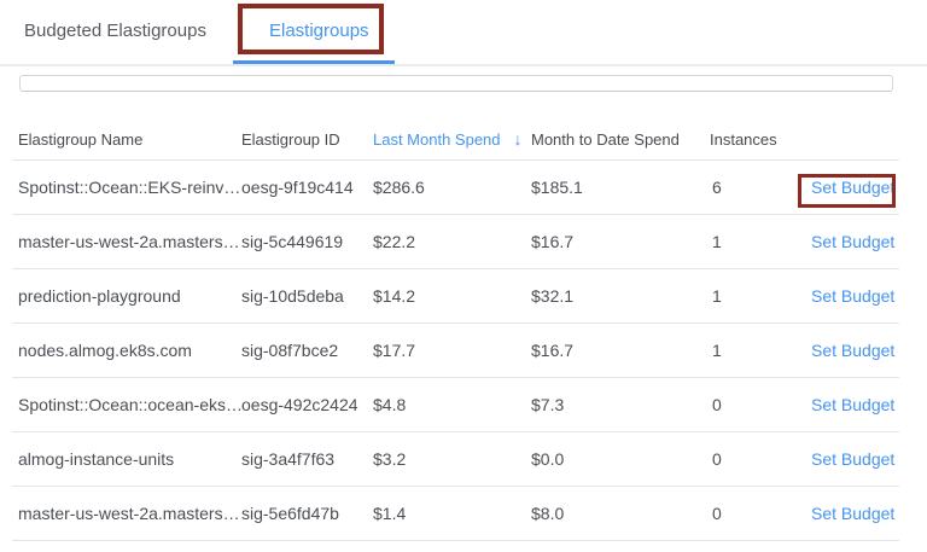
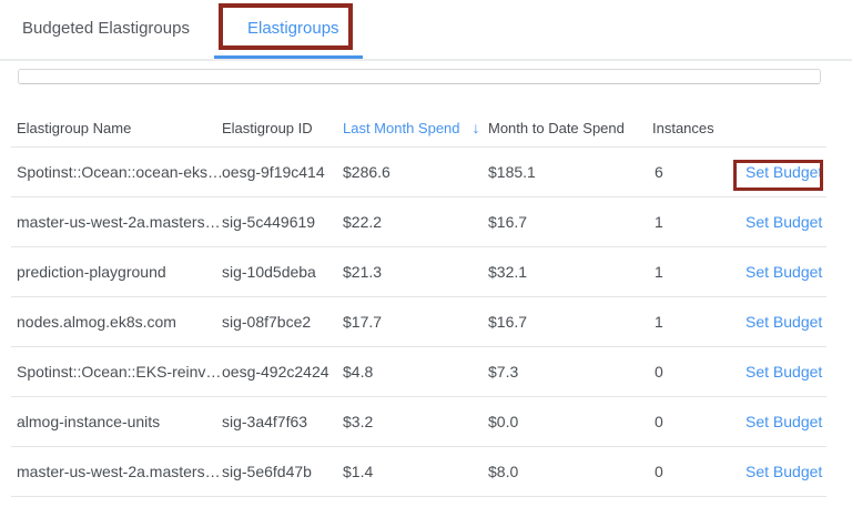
  Budgeted Elastigroups
  Elastigroups
  Elastigroup Name
  Elastigroup ID
  Last Month Spend ↓
  Month to Date Spend
  Instances
- Spotinst::Ocean::EKS-reinv…
+ Spotinst::Ocean::ocean-eks…
  oesg-9f19c414
  $286.6
  $185.1
  6
  Set Budget
  master-us-west-2a.masters…
  sig-5c449619
  $22.2
  $16.7
  1
  Set Budget
  prediction-playground
  sig-10d5deba
- $14.2
+ $21.3
  $32.1
  1
  Set Budget
  nodes.almog.ek8s.com
  sig-08f7bce2
  $17.7
  $16.7
  1
  Set Budget
- Spotinst::Ocean::ocean-eks…
+ Spotinst::Ocean::EKS-reinv…
  oesg-492c2424
  $4.8
  $7.3
  0
  Set Budget
  almog-instance-units
  sig-3a4f7f63
  $3.2
  $0.0
  0
  Set Budget
  master-us-west-2a.masters…
  sig-5e6fd47b
  $1.4
  $8.0
  0
  Set Budget
